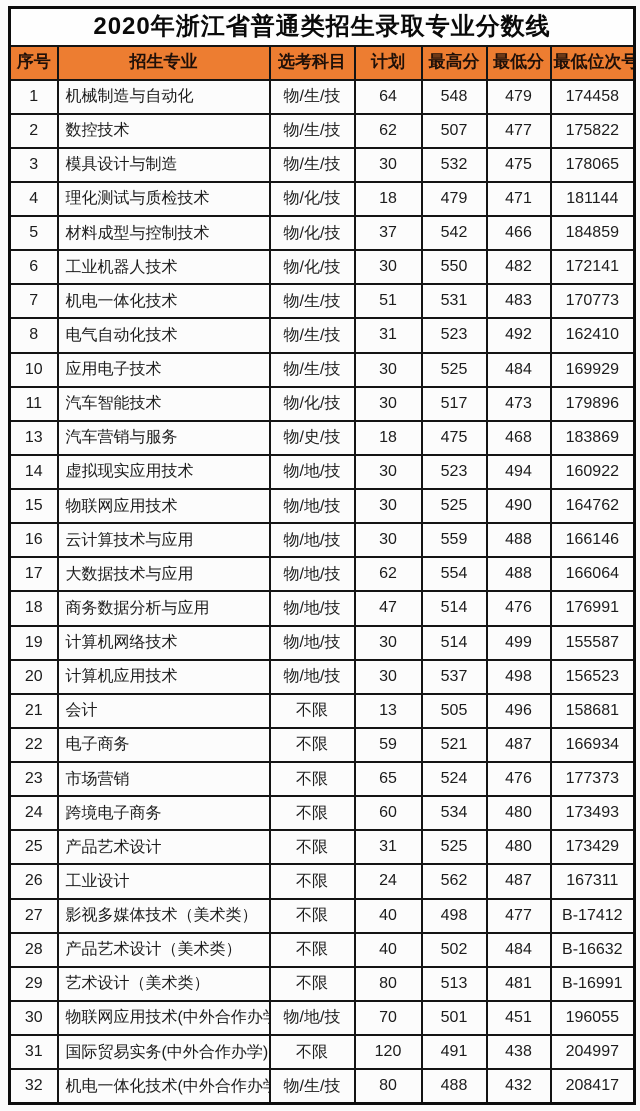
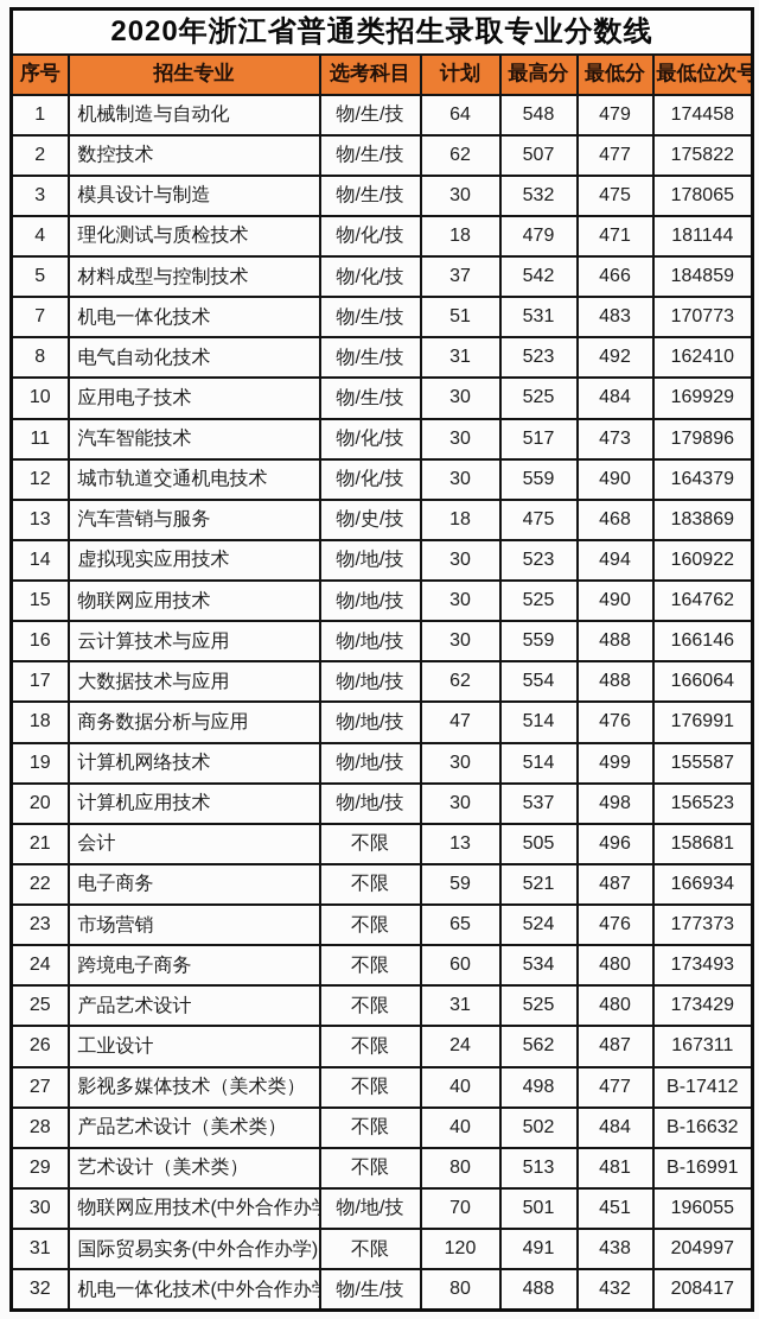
  2020年浙江省普通类招生录取专业分数线
  序号	招生专业	选考科目	计划	最高分	最低分	最低位次号
  1	机械制造与自动化	物/生/技	64	548	479	174458
  2	数控技术	物/生/技	62	507	477	175822
  3	模具设计与制造	物/生/技	30	532	475	178065
  4	理化测试与质检技术	物/化/技	18	479	471	181144
  5	材料成型与控制技术	物/化/技	37	542	466	184859
- 6	工业机器人技术	物/化/技	30	550	482	172141
  7	机电一体化技术	物/生/技	51	531	483	170773
  8	电气自动化技术	物/生/技	31	523	492	162410
  10	应用电子技术	物/生/技	30	525	484	169929
  11	汽车智能技术	物/化/技	30	517	473	179896
+ 12	城市轨道交通机电技术	物/化/技	30	559	490	164379
  13	汽车营销与服务	物/史/技	18	475	468	183869
  14	虚拟现实应用技术	物/地/技	30	523	494	160922
  15	物联网应用技术	物/地/技	30	525	490	164762
  16	云计算技术与应用	物/地/技	30	559	488	166146
  17	大数据技术与应用	物/地/技	62	554	488	166064
  18	商务数据分析与应用	物/地/技	47	514	476	176991
  19	计算机网络技术	物/地/技	30	514	499	155587
  20	计算机应用技术	物/地/技	30	537	498	156523
  21	会计	不限	13	505	496	158681
  22	电子商务	不限	59	521	487	166934
  23	市场营销	不限	65	524	476	177373
  24	跨境电子商务	不限	60	534	480	173493
  25	产品艺术设计	不限	31	525	480	173429
  26	工业设计	不限	24	562	487	167311
  27	影视多媒体技术（美术类）	不限	40	498	477	B-17412
  28	产品艺术设计（美术类）	不限	40	502	484	B-16632
  29	艺术设计（美术类）	不限	80	513	481	B-16991
  30	物联网应用技术(中外合作办	物/地/技	70	501	451	196055
  31	国际贸易实务(中外合作办学)	不限	120	491	438	204997
  32	机电一体化技术(中外合作办	物/生/技	80	488	432	208417
